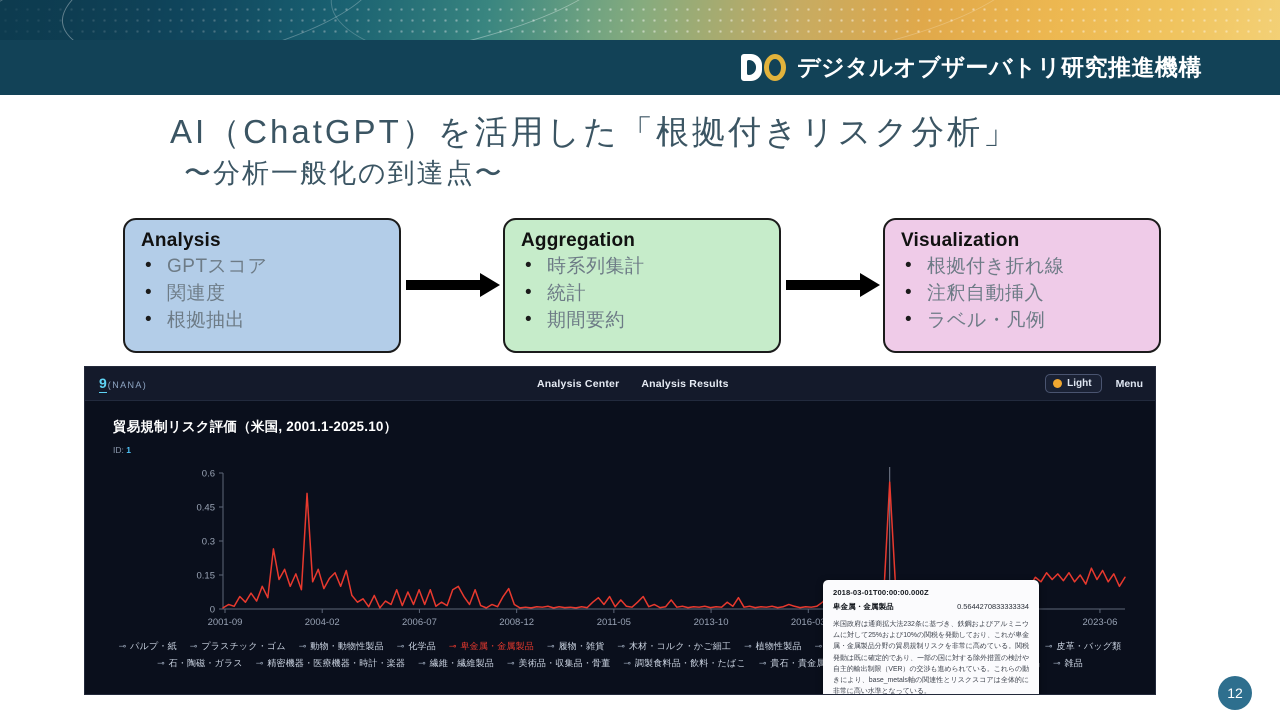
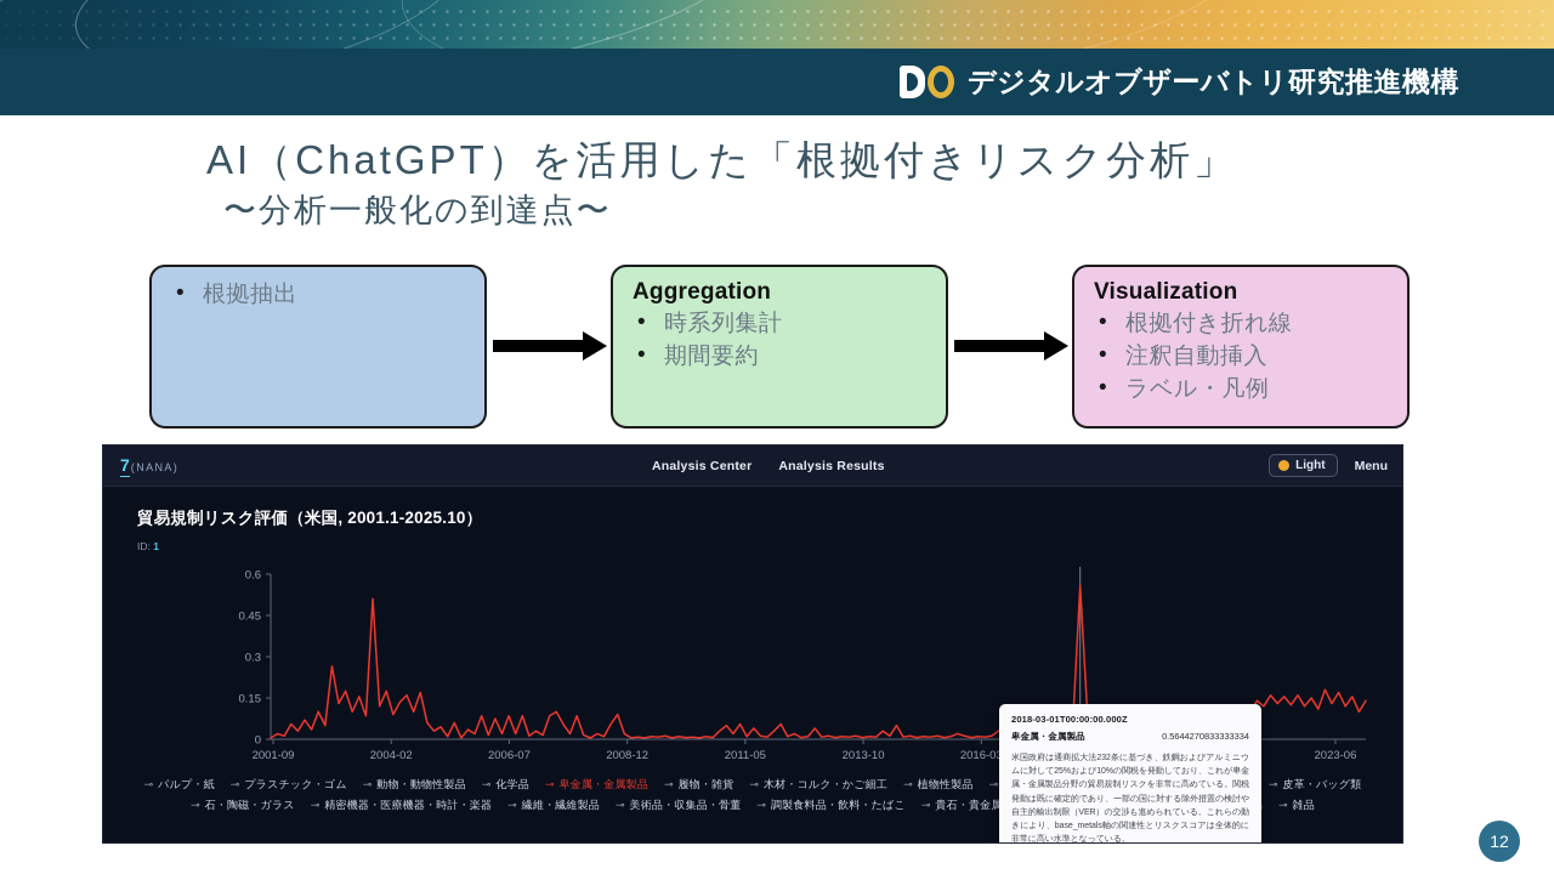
  デジタルオブザーバトリ研究推進機構
  AI（ChatGPT）を活用した「根拠付きリスク分析」
  〜分析一般化の到達点〜
- Analysis
- GPTスコア
- 関連度
  根拠抽出
  Aggregation
  時系列集計
- 統計
  期間要約
  Visualization
  根拠付き折れ線
  注釈自動挿入
  ラベル・凡例
- 9
+ 7
  (NANA)
  Analysis Center
  Analysis Results
  Light
  Menu
  貿易規制リスク評価（米国, 2001.1-2025.10）
  ID: 1
  0
  0.15
  0.3
  0.45
  0.6
  2001-09
  2004-02
  2006-07
  2008-12
  2011-05
  2013-10
  2016-0
  2023-06
  2018-03-01T00:00:00.000Z
  卑金属・金属製品
  0.5644270833333334
  ⊸
  パルプ・紙
  ⊸
  プラスチック・ゴム
  ⊸
  動物・動物性製品
  ⊸
  化学品
  ⊸
  卑金属・金属製品
  ⊸
  履物・雑貨
  ⊸
  木材・コルク・かご細工
  ⊸
  植物性製品
  ⊸
  ⊸
  皮革・バッグ類
  ⊸
  石・陶磁・ガラス
  ⊸
  精密機器・医療機器・時計・楽器
  ⊸
  繊維・繊維製品
  ⊸
  美術品・収集品・骨董
  ⊸
  調製食料品・飲料・たばこ
  ⊸
  ⊸
  雑品
  12
